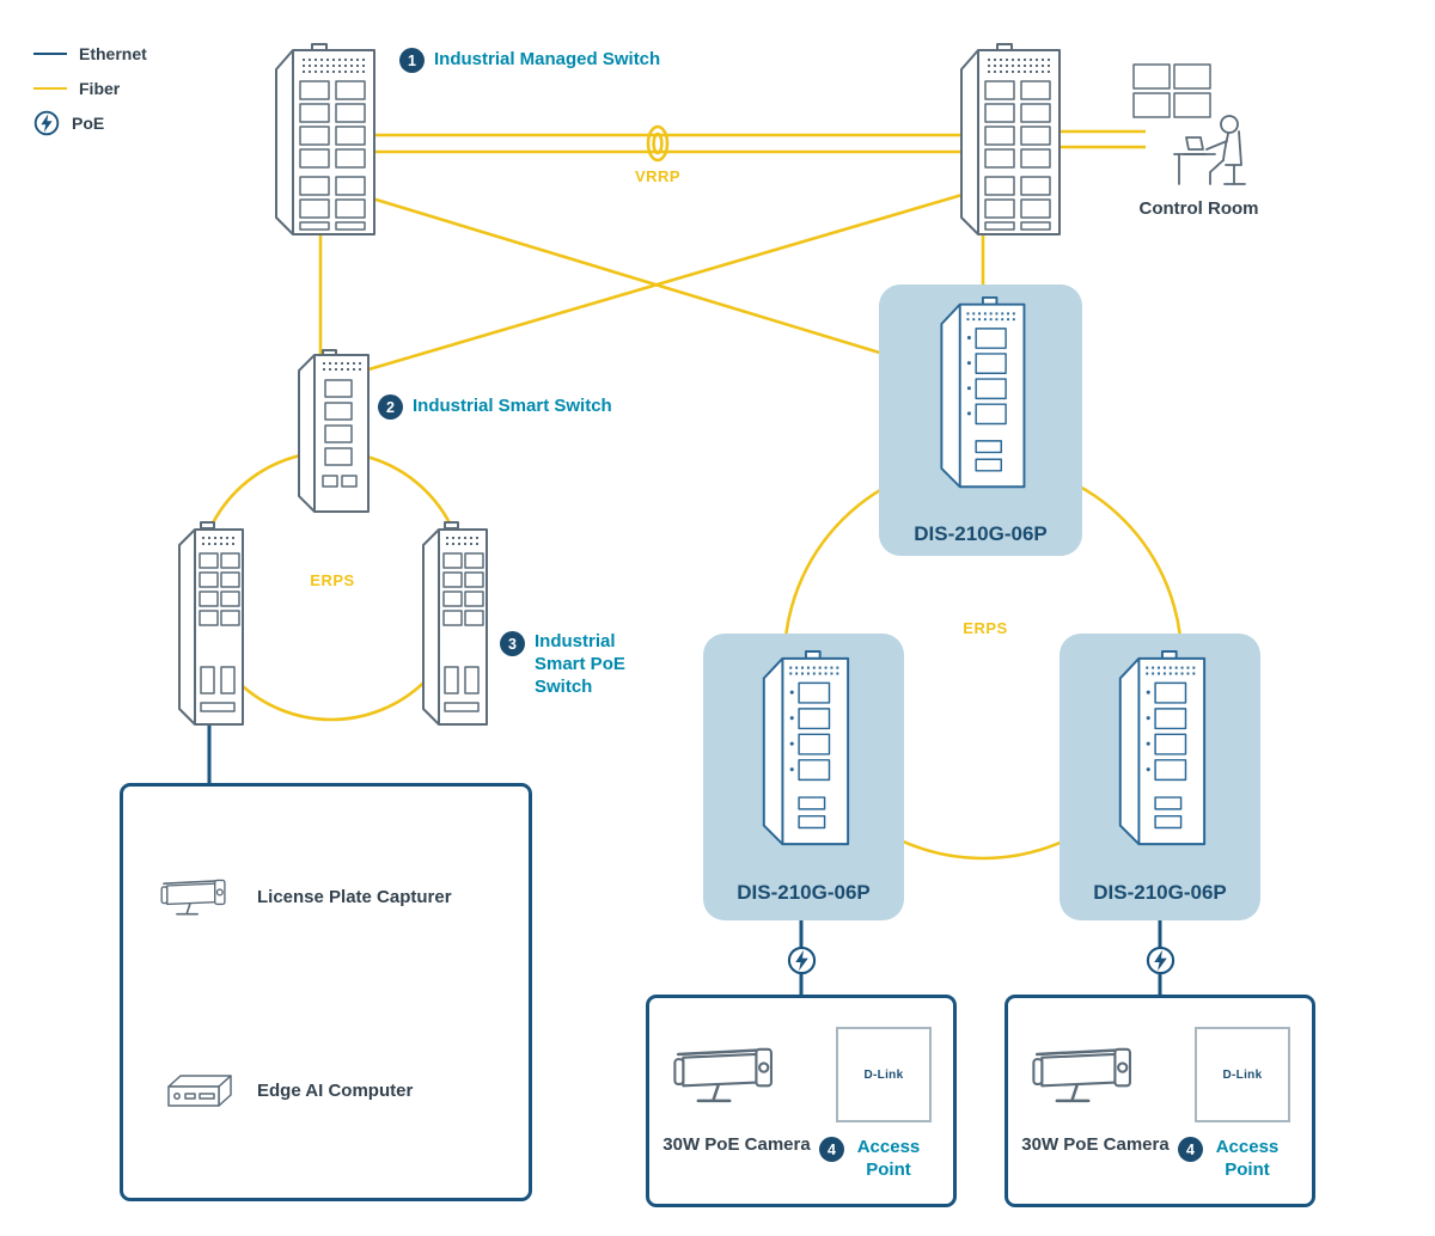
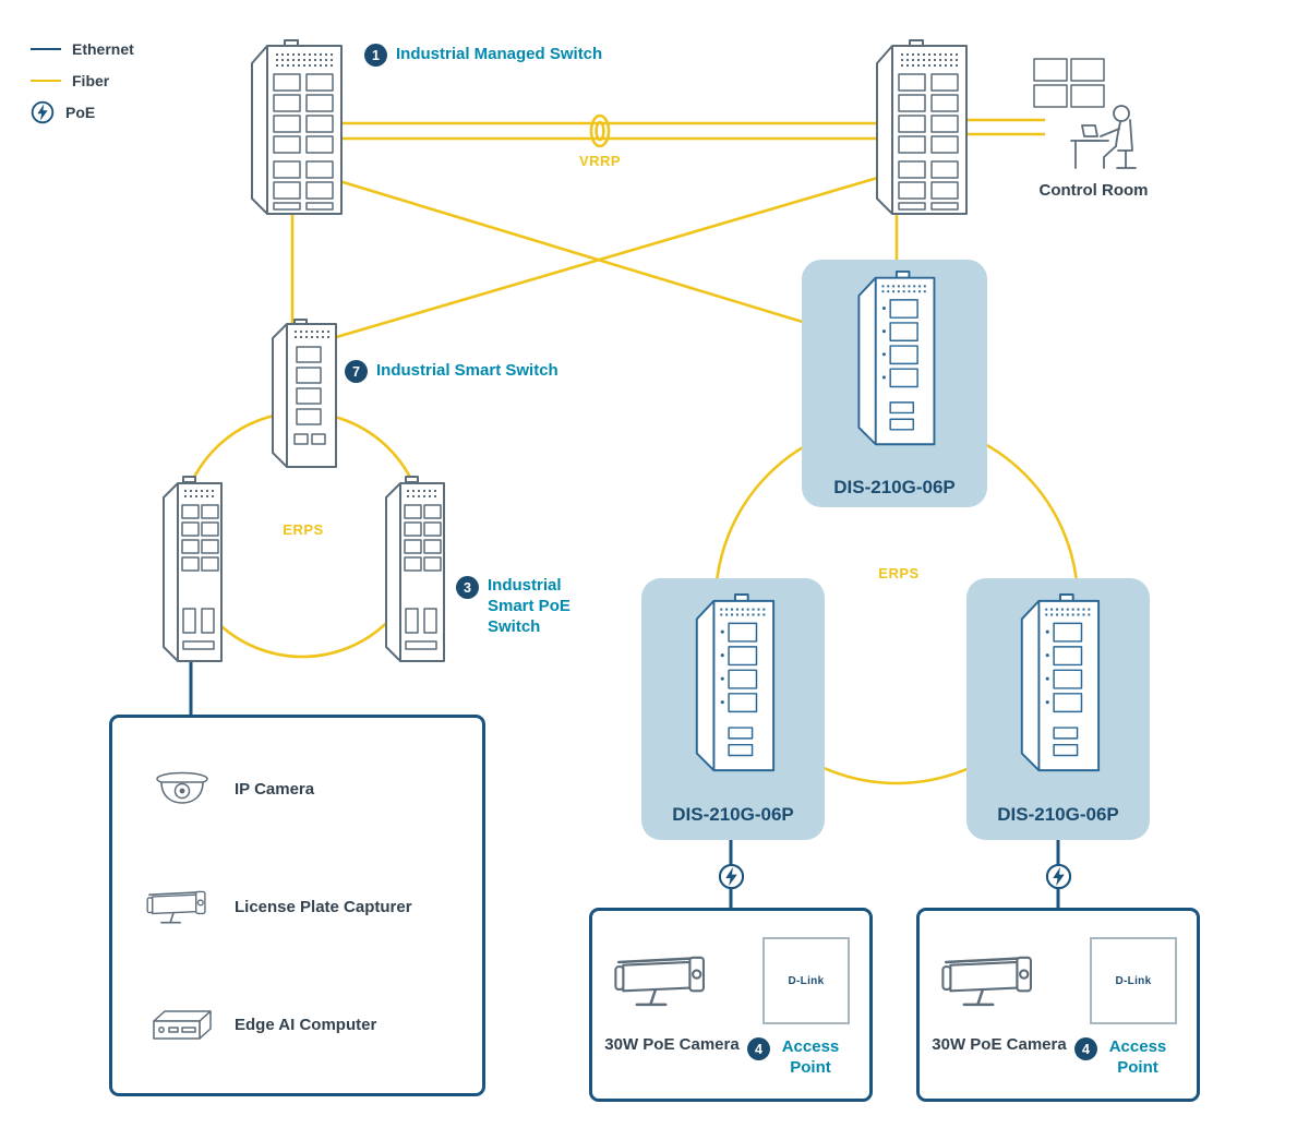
  Ethernet
  Fiber
  PoE
  1
  Industrial Managed Switch
  Control Room
  VRRP
- 2
+ 7
  Industrial Smart Switch
  3
  Industrial Smart PoE Switch
  ERPS
  DIS-210G-06P
  DIS-210G-06P
  DIS-210G-06P
  ERPS
+ IP Camera
  License Plate Capturer
  Edge AI Computer
  D-Link
  30W PoE Camera
  4
  Access Point
  D-Link
  30W PoE Camera
  4
  Access Point
